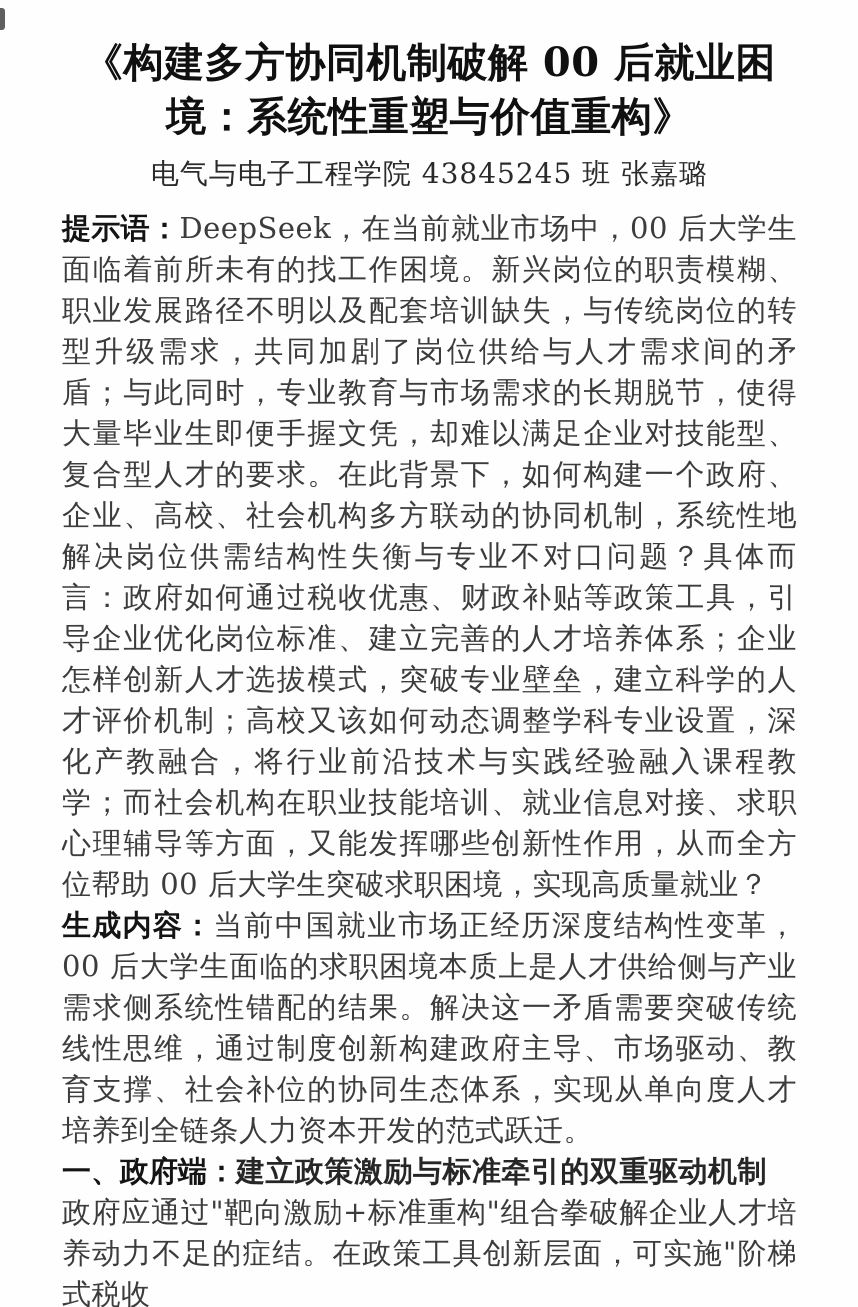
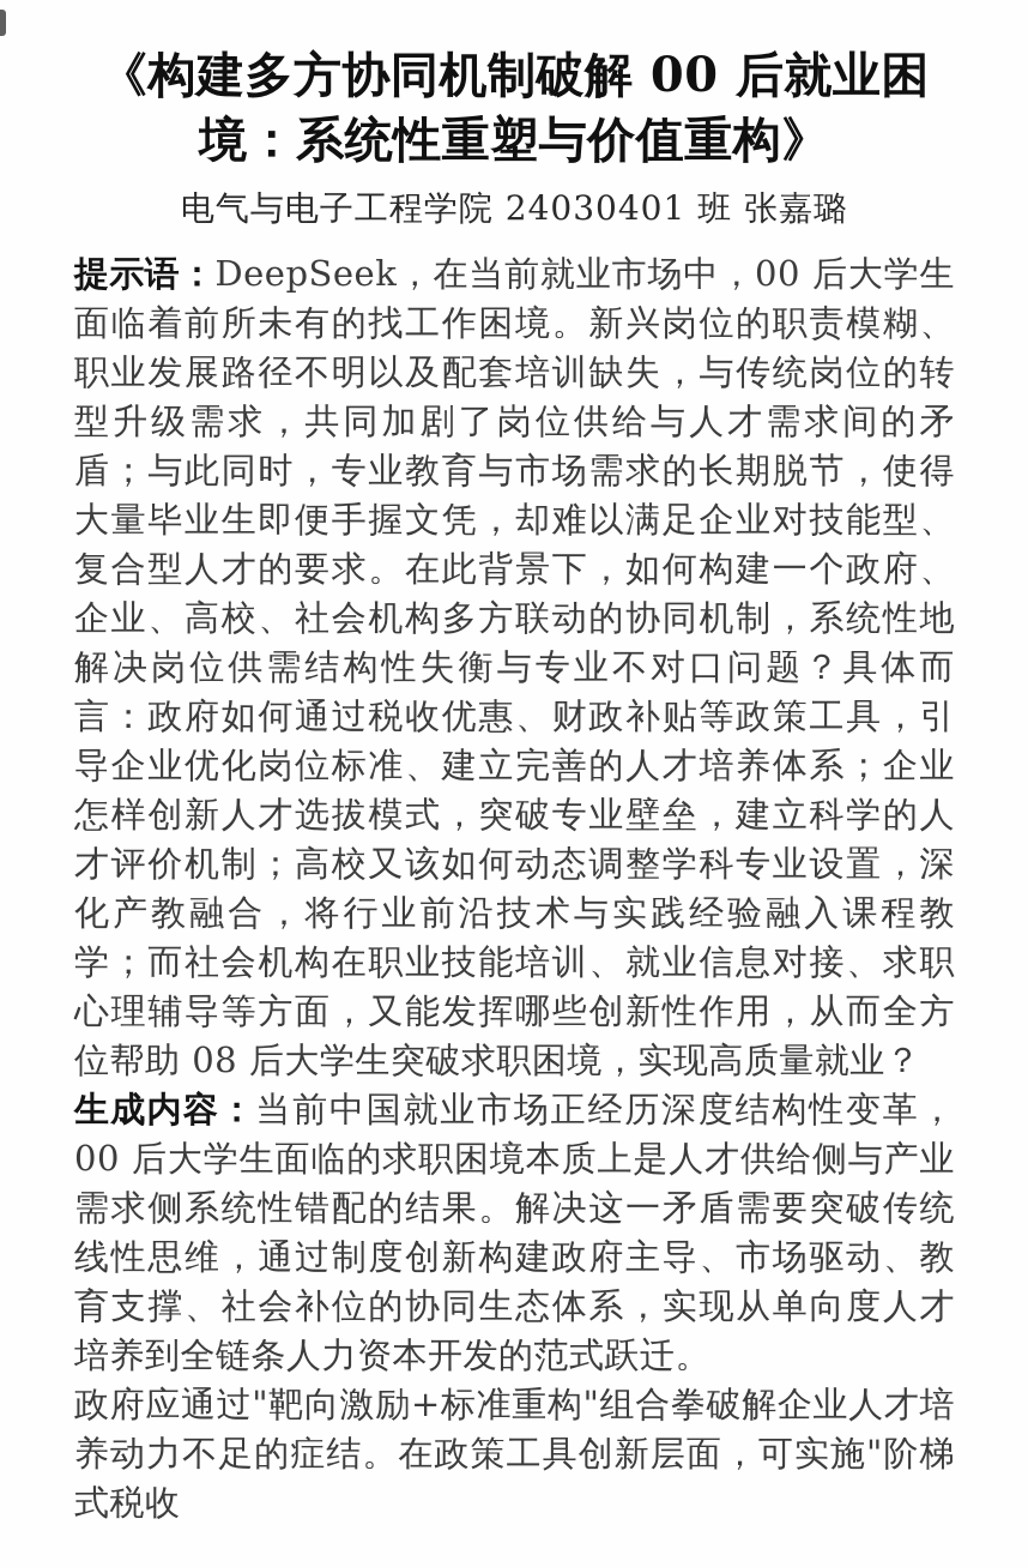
  《构建多方协同机制破解 00 后就业困境：系统性重塑与价值重构》
- 电气与电子工程学院 43845245 班 张嘉璐
+ 电气与电子工程学院 24030401 班 张嘉璐
- 提示语：DeepSeek，在当前就业市场中，00 后大学生面临着前所未有的找工作困境。新兴岗位的职责模糊、职业发展路径不明以及配套培训缺失，与传统岗位的转型升级需求，共同加剧了岗位供给与人才需求间的矛盾；与此同时，专业教育与市场需求的长期脱节，使得大量毕业生即便手握文凭，却难以满足企业对技能型、复合型人才的要求。在此背景下，如何构建一个政府、企业、高校、社会机构多方联动的协同机制，系统性地解决岗位供需结构性失衡与专业不对口问题？具体而言：政府如何通过税收优惠、财政补贴等政策工具，引导企业优化岗位标准、建立完善的人才培养体系；企业怎样创新人才选拔模式，突破专业壁垒，建立科学的人才评价机制；高校又该如何动态调整学科专业设置，深化产教融合，将行业前沿技术与实践经验融入课程教学；而社会机构在职业技能培训、就业信息对接、求职心理辅导等方面，又能发挥哪些创新性作用，从而全方位帮助 00 后大学生突破求职困境，实现高质量就业？
+ 提示语：DeepSeek，在当前就业市场中，00 后大学生面临着前所未有的找工作困境。新兴岗位的职责模糊、职业发展路径不明以及配套培训缺失，与传统岗位的转型升级需求，共同加剧了岗位供给与人才需求间的矛盾；与此同时，专业教育与市场需求的长期脱节，使得大量毕业生即便手握文凭，却难以满足企业对技能型、复合型人才的要求。在此背景下，如何构建一个政府、企业、高校、社会机构多方联动的协同机制，系统性地解决岗位供需结构性失衡与专业不对口问题？具体而言：政府如何通过税收优惠、财政补贴等政策工具，引导企业优化岗位标准、建立完善的人才培养体系；企业怎样创新人才选拔模式，突破专业壁垒，建立科学的人才评价机制；高校又该如何动态调整学科专业设置，深化产教融合，将行业前沿技术与实践经验融入课程教学；而社会机构在职业技能培训、就业信息对接、求职心理辅导等方面，又能发挥哪些创新性作用，从而全方位帮助 08 后大学生突破求职困境，实现高质量就业？
  生成内容：当前中国就业市场正经历深度结构性变革，00 后大学生面临的求职困境本质上是人才供给侧与产业需求侧系统性错配的结果。解决这一矛盾需要突破传统线性思维，通过制度创新构建政府主导、市场驱动、教育支撑、社会补位的协同生态体系，实现从单向度人才培养到全链条人力资本开发的范式跃迁。
- 一、政府端：建立政策激励与标准牵引的双重驱动机制
  政府应通过"靶向激励+标准重构"组合拳破解企业人才培养动力不足的症结。在政策工具创新层面，可实施"阶梯式税收
